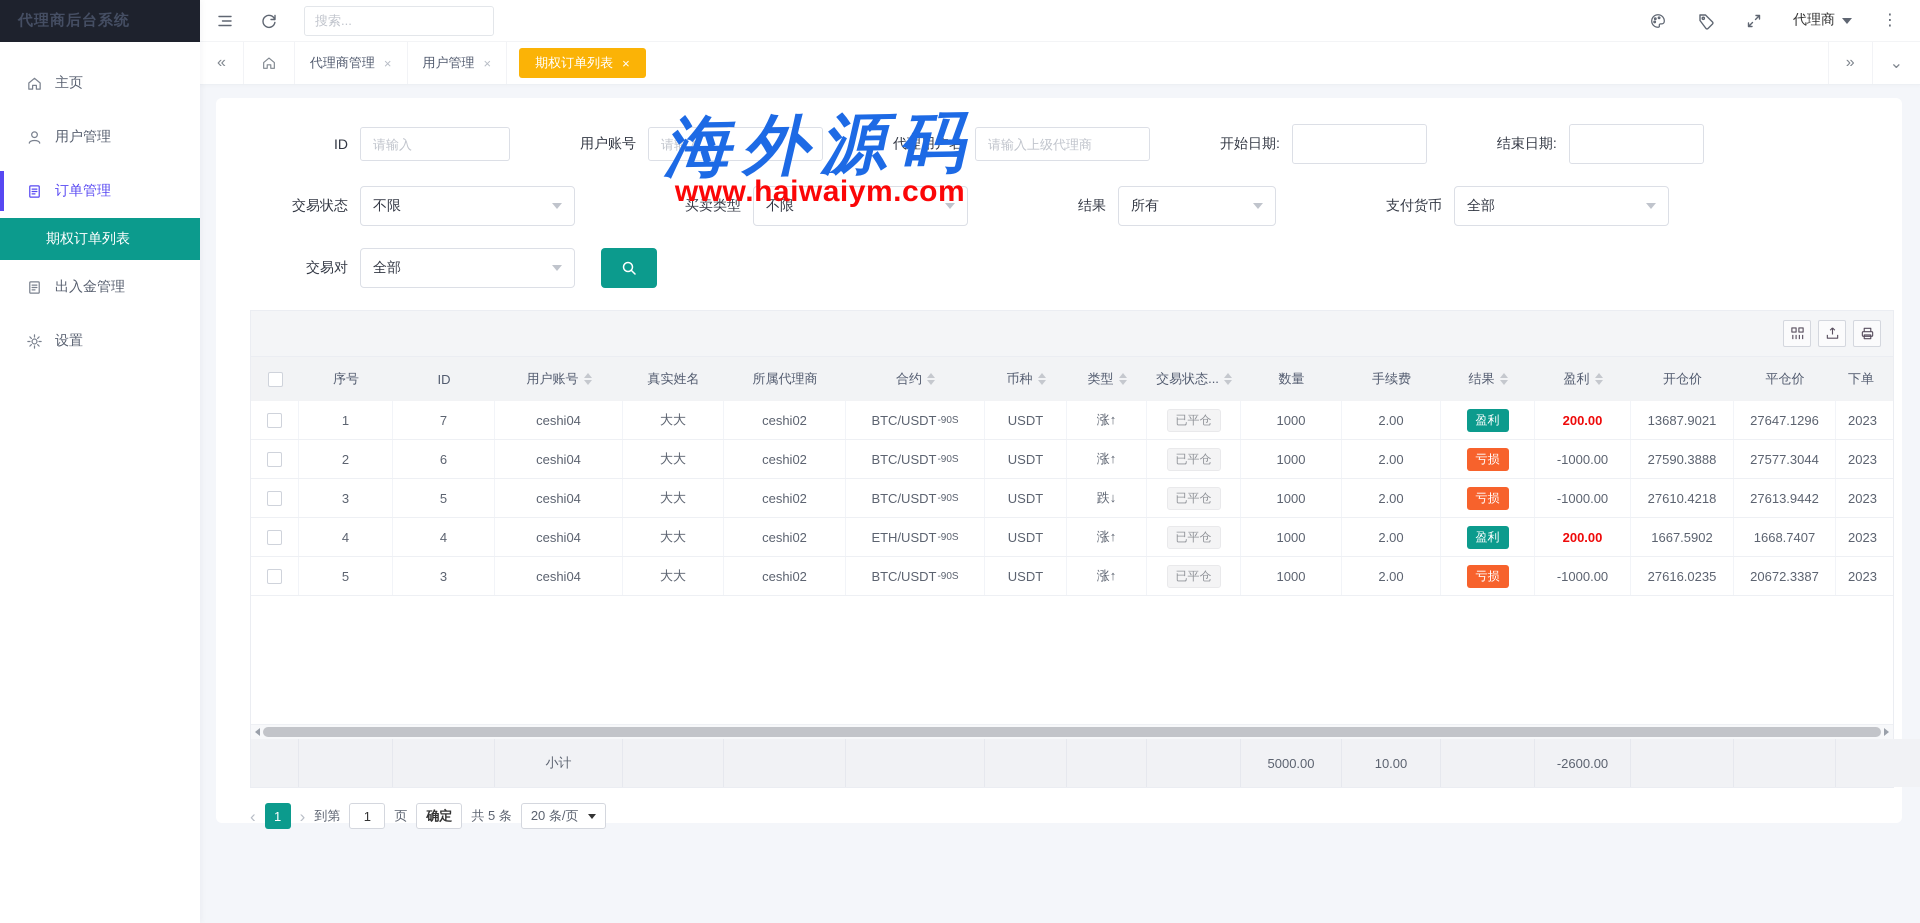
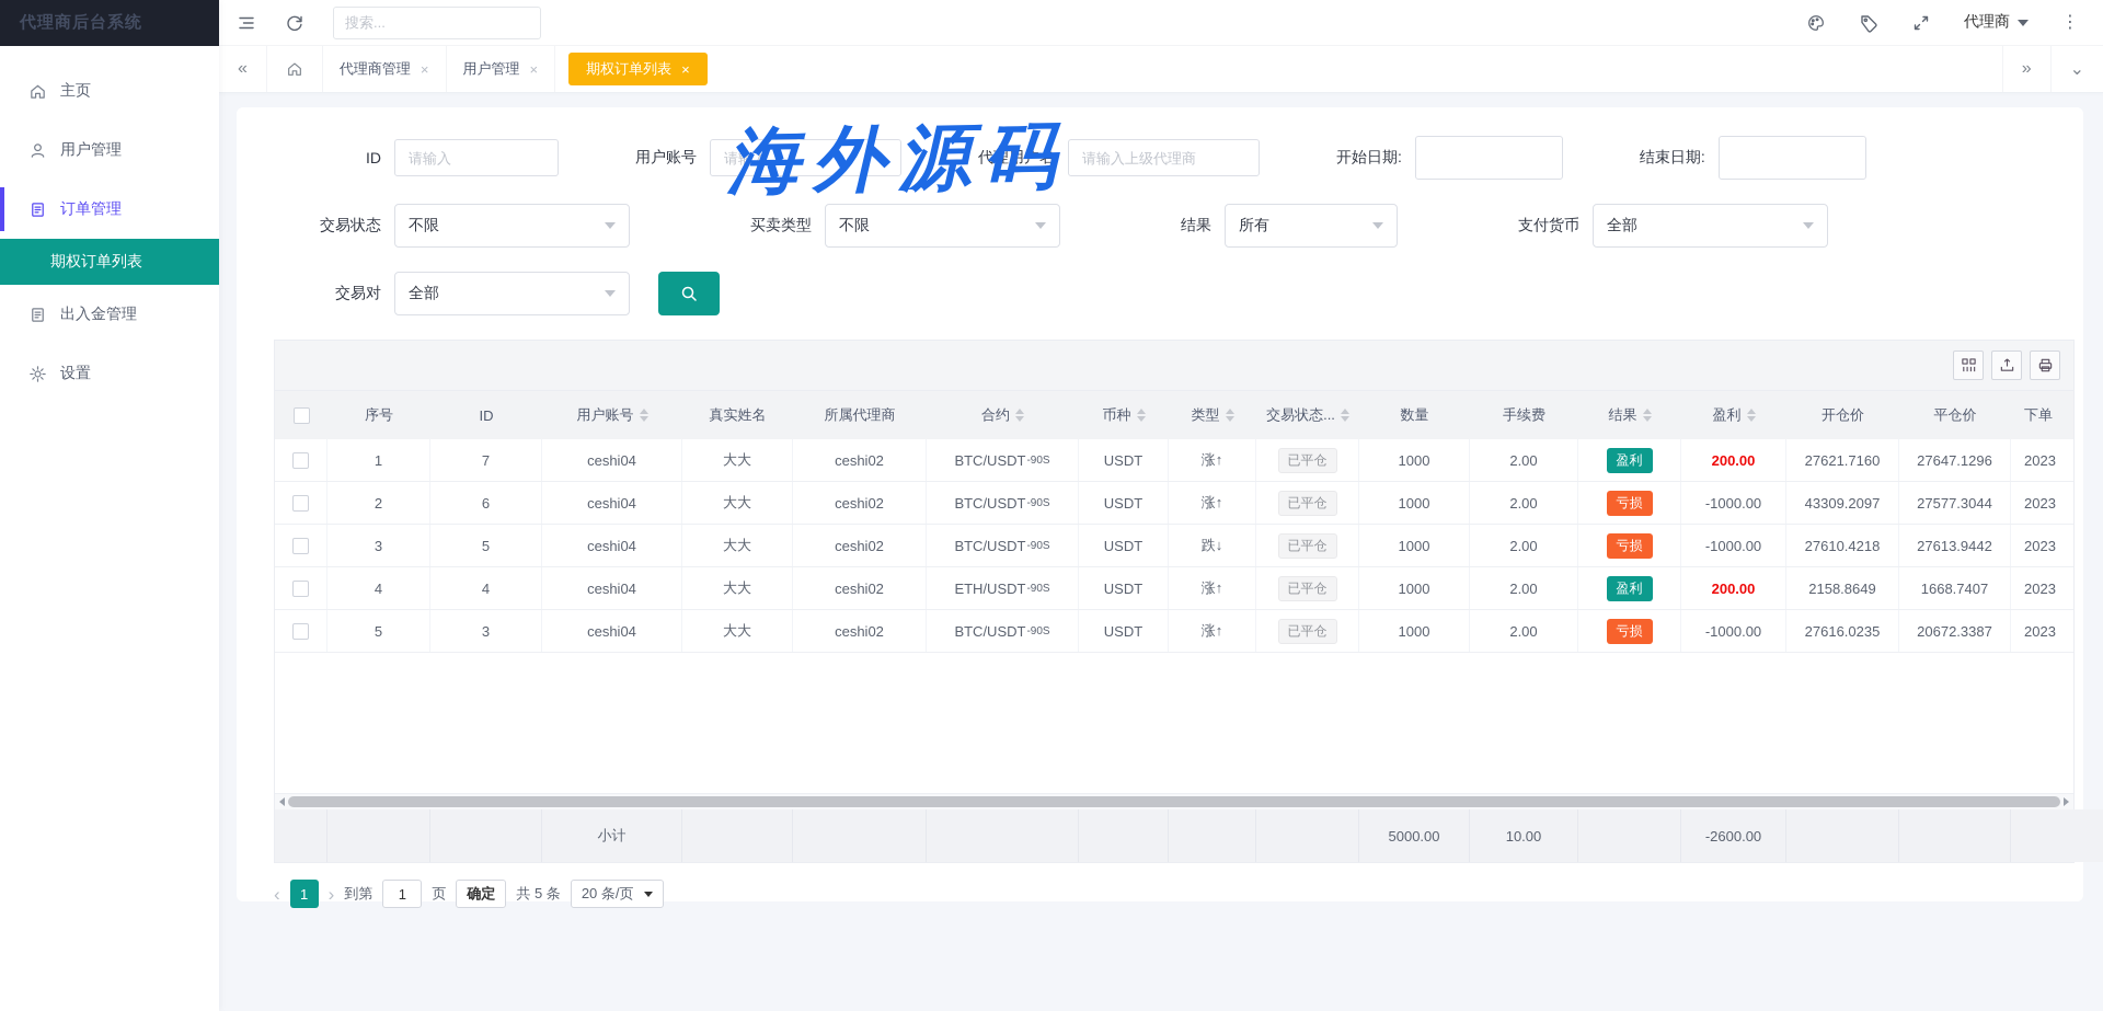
  代理商后台系统
  主页
  用户管理
  订单管理
  期权订单列表
  出入金管理
  设置
  搜索...
  代理商
  ⋮
  «
  代理商管理
  ×
  用户管理
  ×
  期权订单列表
  ×
  »
  ⌄
  ID
  请输入
  用户账号
  请输入
  代理用户名
  请输入上级代理商
  开始日期:
  结束日期:
  交易状态
  不限
  买卖类型
  不限
  结果
  所有
  支付货币
  全部
  交易对
  全部
  序号
  ID
  用户账号
  真实姓名
  所属代理商
  合约
  币种
  类型
  交易状态...
  数量
  手续费
  结果
  盈利
  开仓价
  平仓价
  下单
  1
  7
  ceshi04
  大大
  ceshi02
  BTC/USDT
  -90S
  USDT
  涨↑
  已平仓
  1000
  2.00
  盈利
  200.00
- 13687.9021
+ 27621.7160
  27647.1296
  2023
  2
  6
  ceshi04
  大大
  ceshi02
  BTC/USDT
  -90S
  USDT
  涨↑
  已平仓
  1000
  2.00
  亏损
  -1000.00
- 27590.3888
+ 43309.2097
  27577.3044
  2023
  3
  5
  ceshi04
  大大
  ceshi02
  BTC/USDT
  -90S
  USDT
  跌↓
  已平仓
  1000
  2.00
  亏损
  -1000.00
  27610.4218
  27613.9442
  2023
  4
  4
  ceshi04
  大大
  ceshi02
  ETH/USDT
  -90S
  USDT
  涨↑
  已平仓
  1000
  2.00
  盈利
  200.00
- 1667.5902
+ 2158.8649
  1668.7407
  2023
  5
  3
  ceshi04
  大大
  ceshi02
  BTC/USDT
  -90S
  USDT
  涨↑
  已平仓
  1000
  2.00
  亏损
  -1000.00
  27616.0235
  20672.3387
  2023
  小计
  5000.00
  10.00
  -2600.00
  ‹
  1
  ›
  到第
  1
  页
  确定
  共 5 条
  20 条/页
  海外源码
- www.haiwaiym.com
